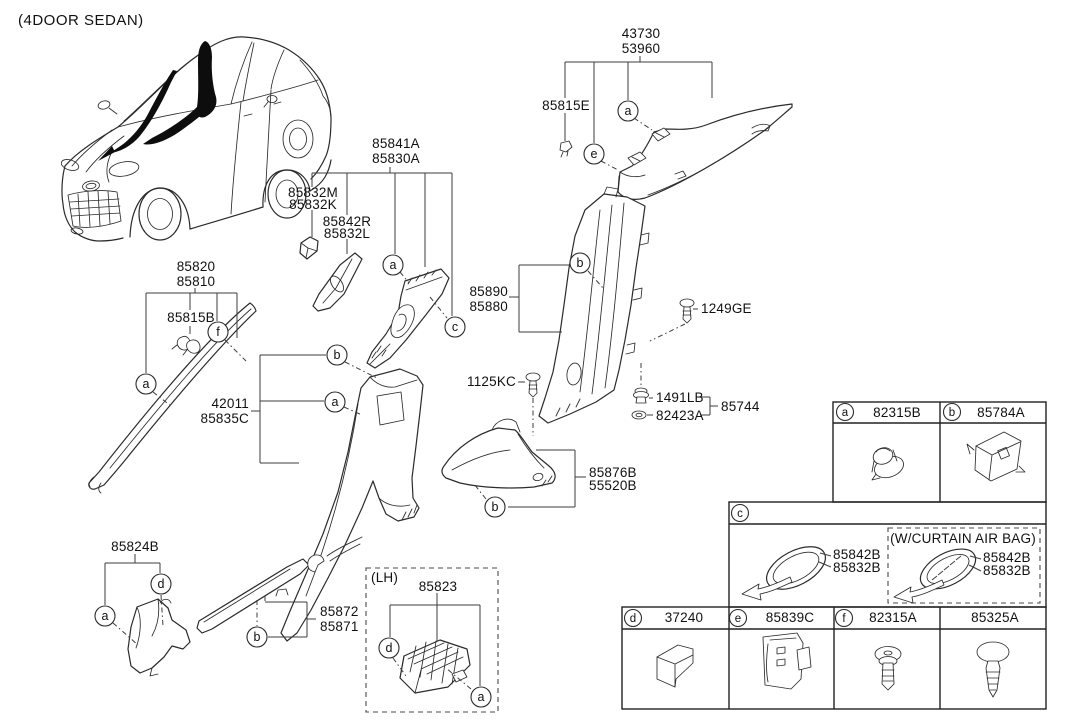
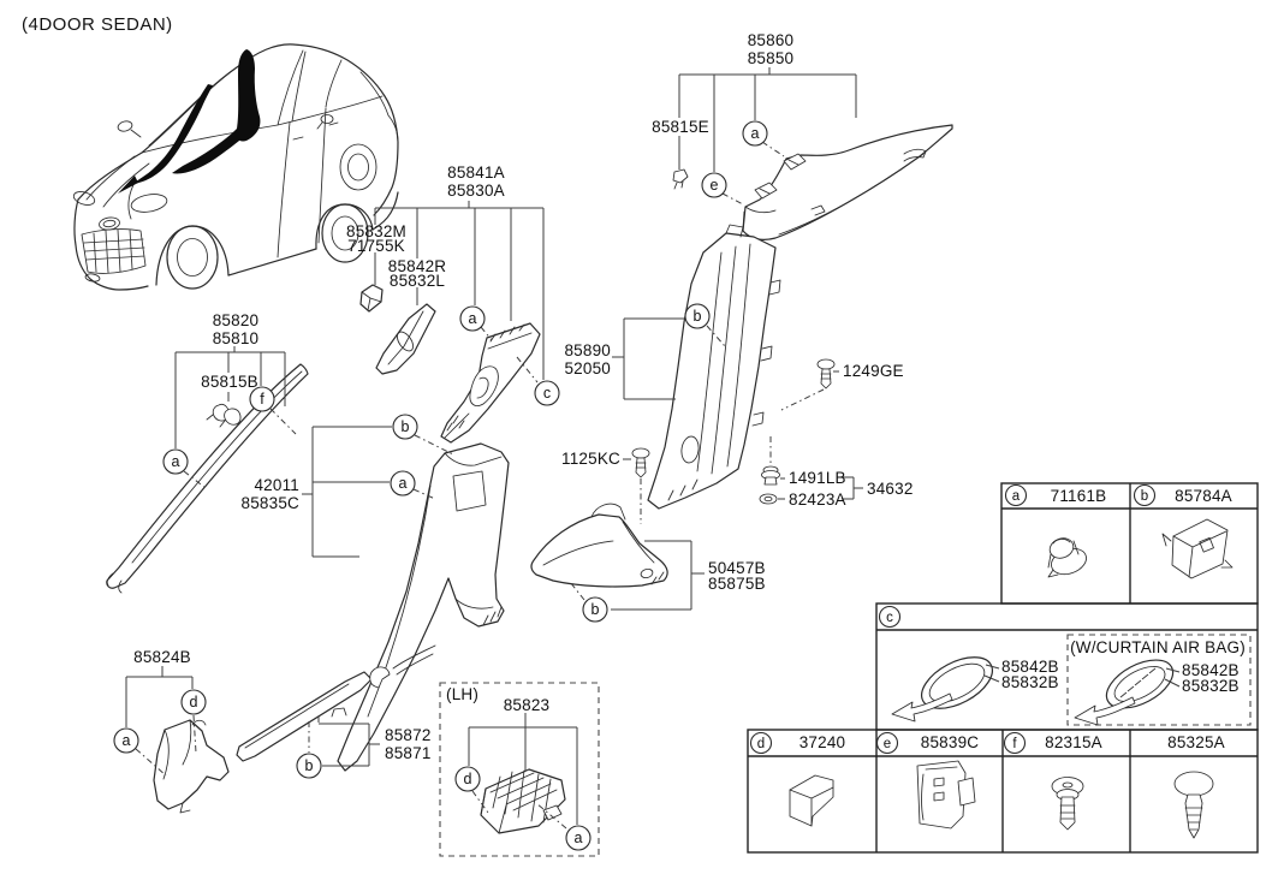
  (4DOOR SEDAN)
  85841A
  85830A
  85832M
- 85832K
+ 71755K
  85842R
  85832L
- 43730
+ 85860
- 53960
+ 85850
  85815E
  85820
  85810
  85815B
  42011
  85835C
  85890
- 85880
+ 52050
  1249GE
  1125KC
  1491LB
  82423A
- 85744
+ 34632
- 85876B
+ 50457B
- 55520B
+ 85875B
  85824B
  85872
  85871
  (LH)
  85823
  a
  c
  a
  e
  b
  f
  a
  b
  a
  b
  d
  a
  b
  d
  a
  a
- 82315B
+ 71161B
  b
  85784A
  c
  d
  37240
  e
  85839C
  f
  82315A
  85325A
  85842B
  85832B
  (W/CURTAIN AIR BAG)
  85842B
  85832B
